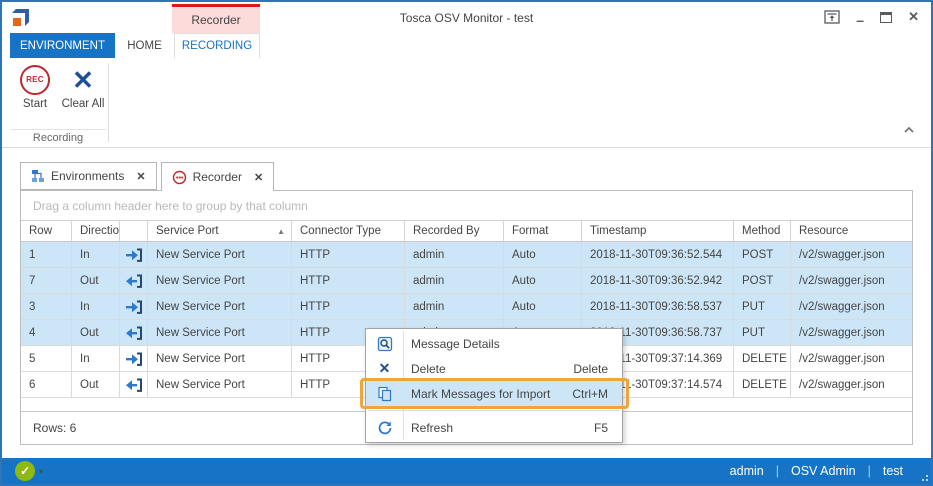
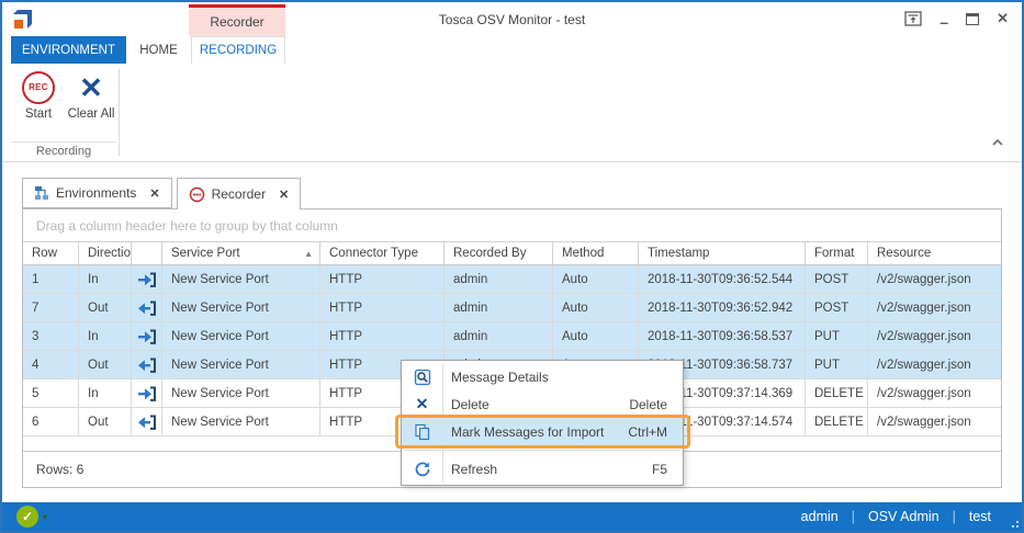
  Recorder
  Tosca OSV Monitor - test
  –
  ✕
  ENVIRONMENT
  HOME
  RECORDING
  REC
  Start
  ✕
  Clear All
  Recording
  Environments
  ✕
  Recorder
  ✕
  Drag a column header here to group by that column
  Row
  Directio
  Service Port
  ▲
  Connector Type
  Recorded By
- Format
+ Method
  Timestamp
- Method
+ Format
  Resource
  1
  In
  New Service Port
  HTTP
  admin
  Auto
  2018-11-30T09:36:52.544
  POST
  /v2/swagger.json
  7
  Out
  New Service Port
  HTTP
  admin
  Auto
  2018-11-30T09:36:52.942
  POST
  /v2/swagger.json
  3
  In
  New Service Port
  HTTP
  admin
  Auto
  2018-11-30T09:36:58.537
  PUT
  /v2/swagger.json
  4
  Out
  New Service Port
  HTTP
  1-30T09:36:58.737
  PUT
  /v2/swagger.json
  5
  In
  New Service Port
  HTTP
  1-30T09:37:14.369
  DELETE
  /v2/swagger.json
  6
  Out
  New Service Port
  HTTP
  DELETE
  /v2/swagger.json
  Rows: 6
  Message Details
  ✕
  Delete
  Delete
  Mark Messages for Import
  Ctrl+M
  Refresh
  F5
  ✓
  ▾
  admin
  |
  OSV Admin
  |
  test
